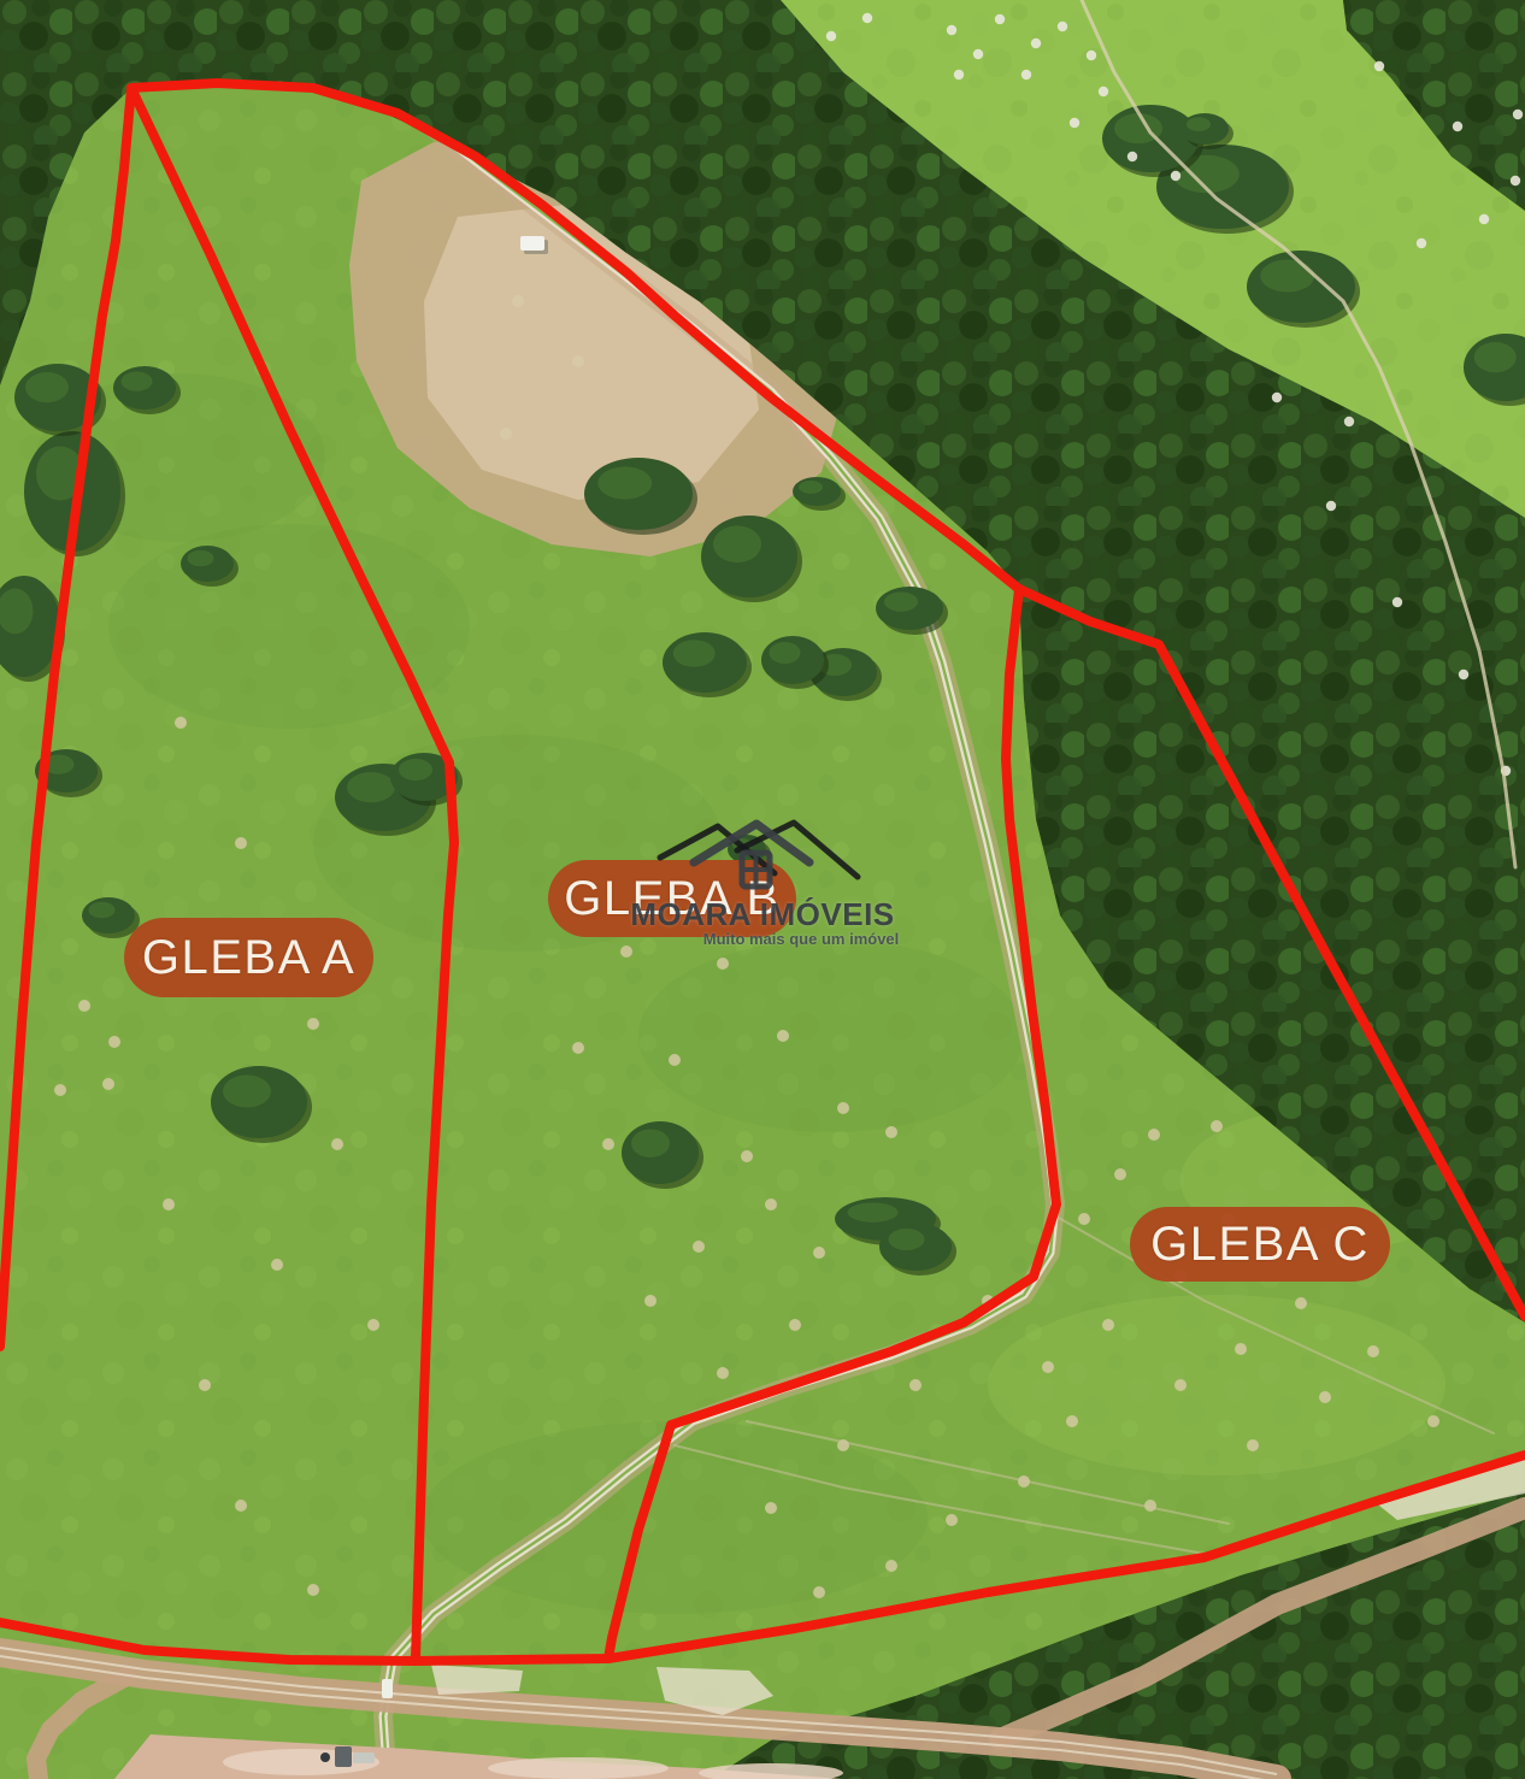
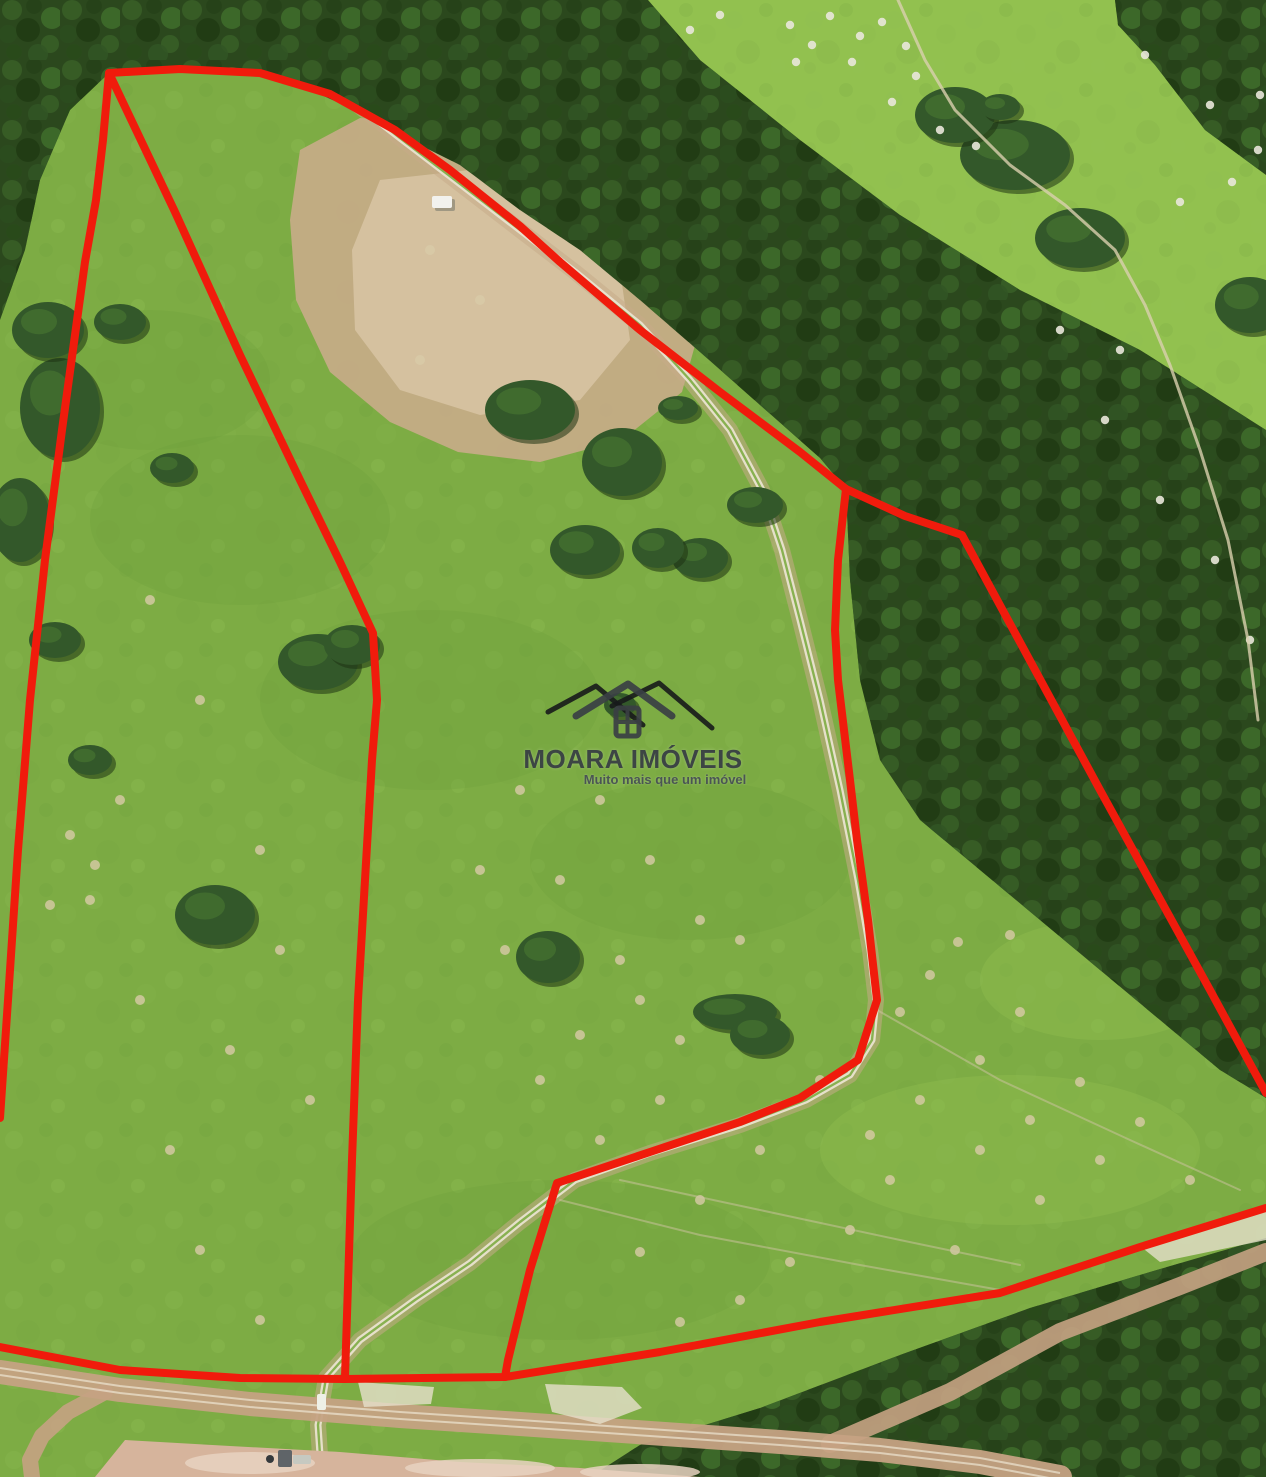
- GLEBA A
- GLEBA B
- GLEBA C
  MOARA IMÓVEIS
  Muito mais que um imóvel
